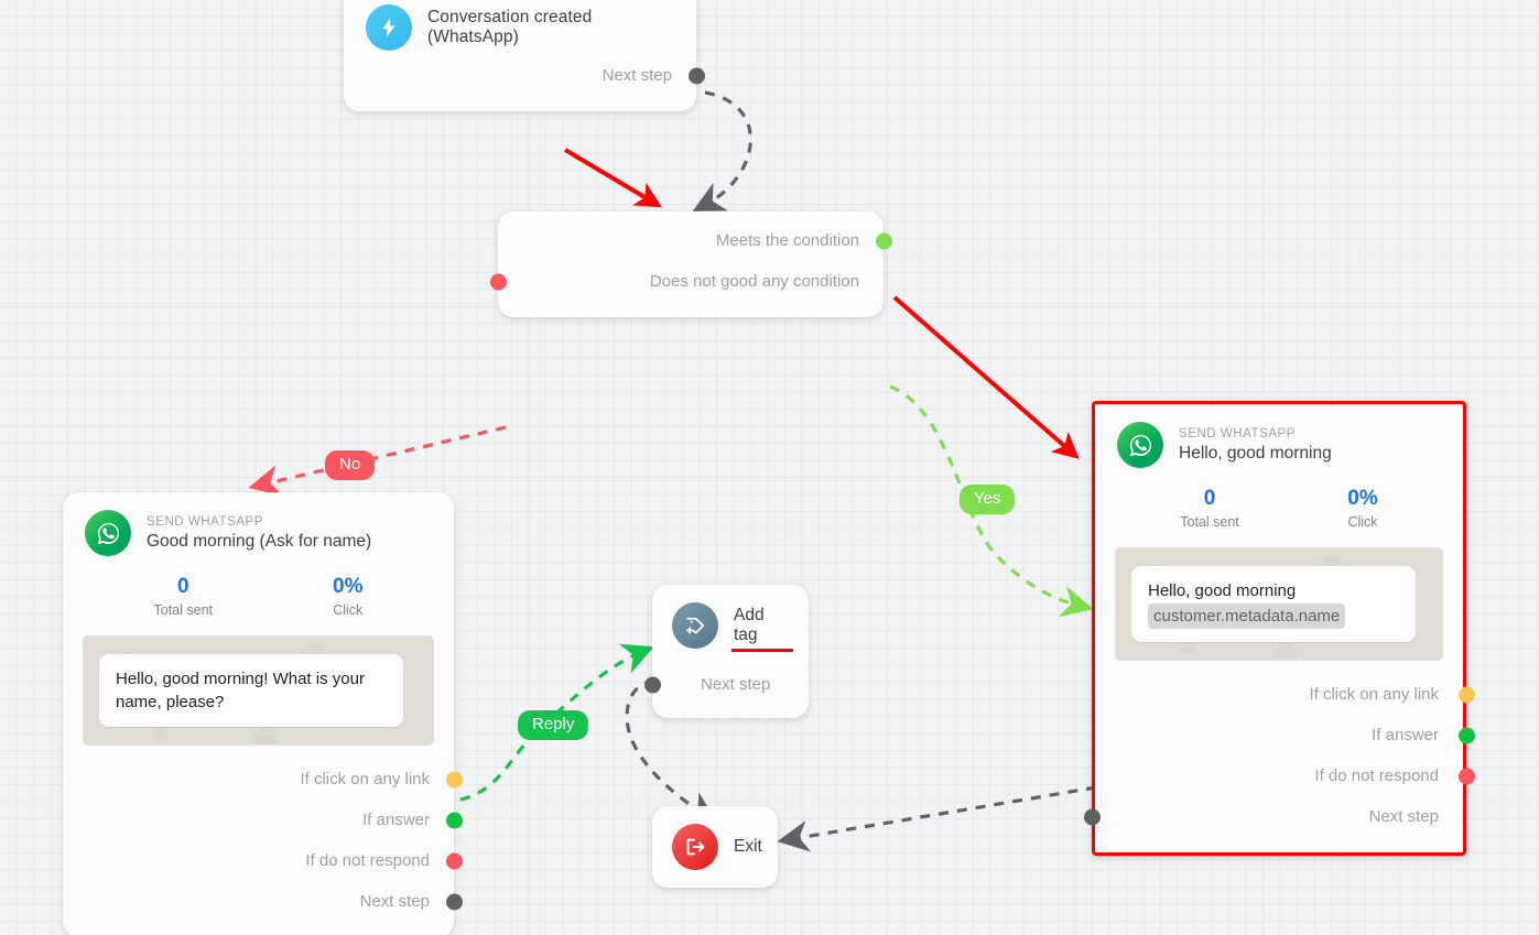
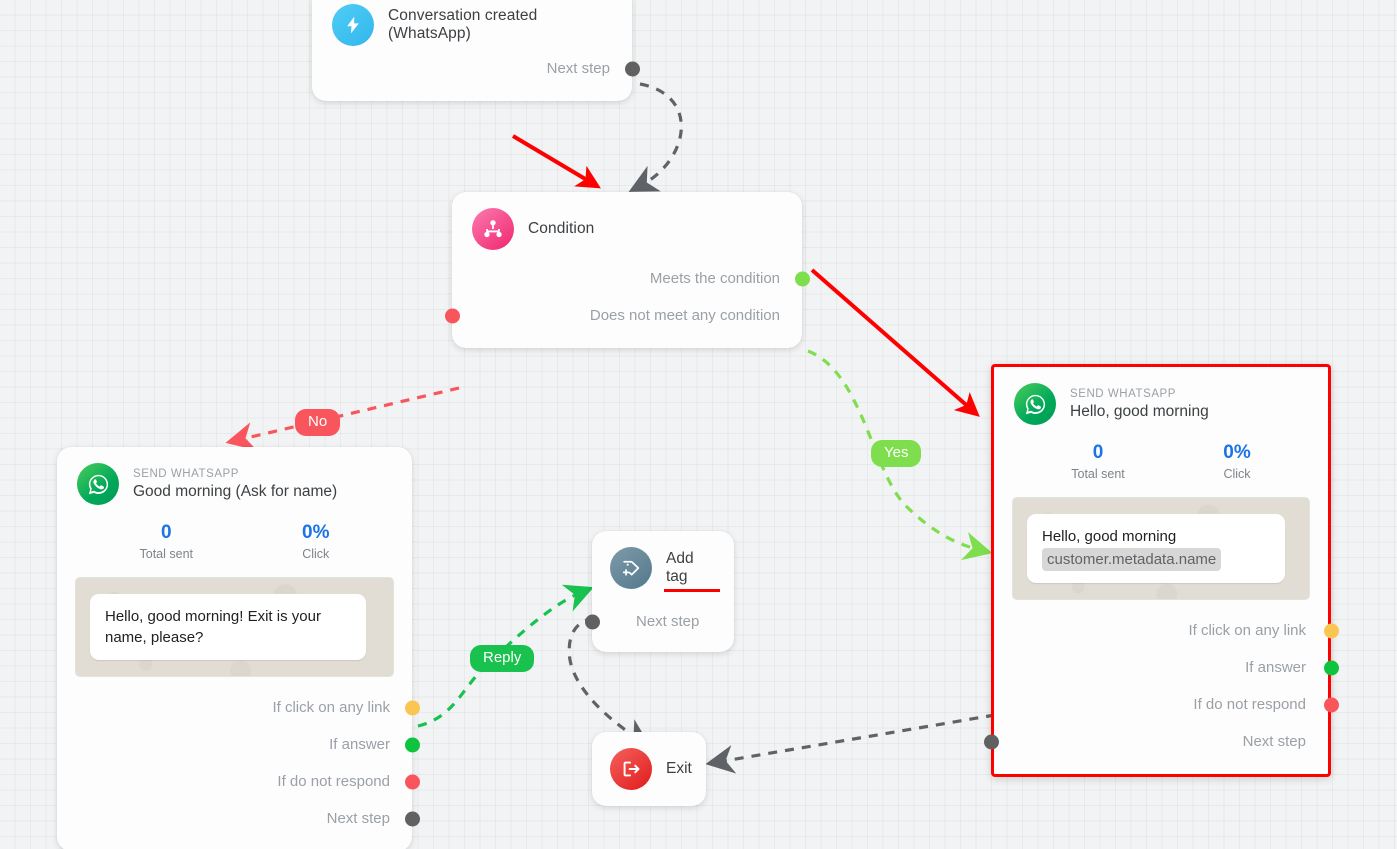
  Conversation created (WhatsApp)
  Next step
+ Condition
  Meets the condition
- Does not good any condition
+ Does not meet any condition
  SEND WHATSAPP
  Good morning (Ask for name)
  0
  Total sent
  0%
  Click
- Hello, good morning! What is your name, please?
+ Hello, good morning! Exit is your name, please?
  If click on any link
  If answer
  If do not respond
  Next step
  SEND WHATSAPP
  Hello, good morning
  0
  Total sent
  0%
  Click
  Hello, good morning
  customer.metadata.name
  If click on any link
  If answer
  If do not respond
  Next step
  Add tag
  Next step
  Exit
  No
  Yes
  Reply
